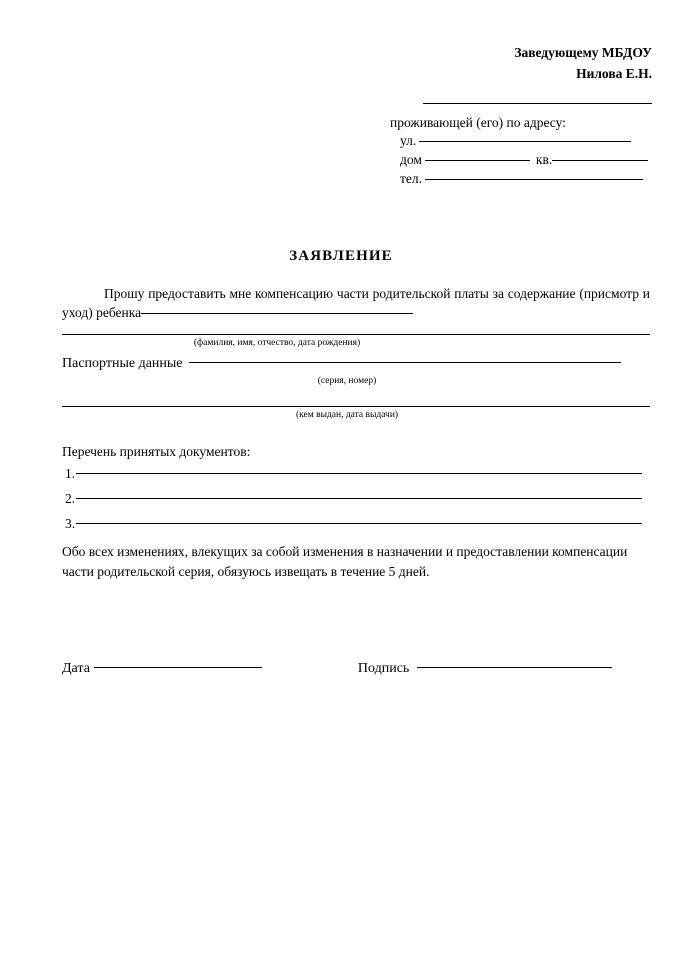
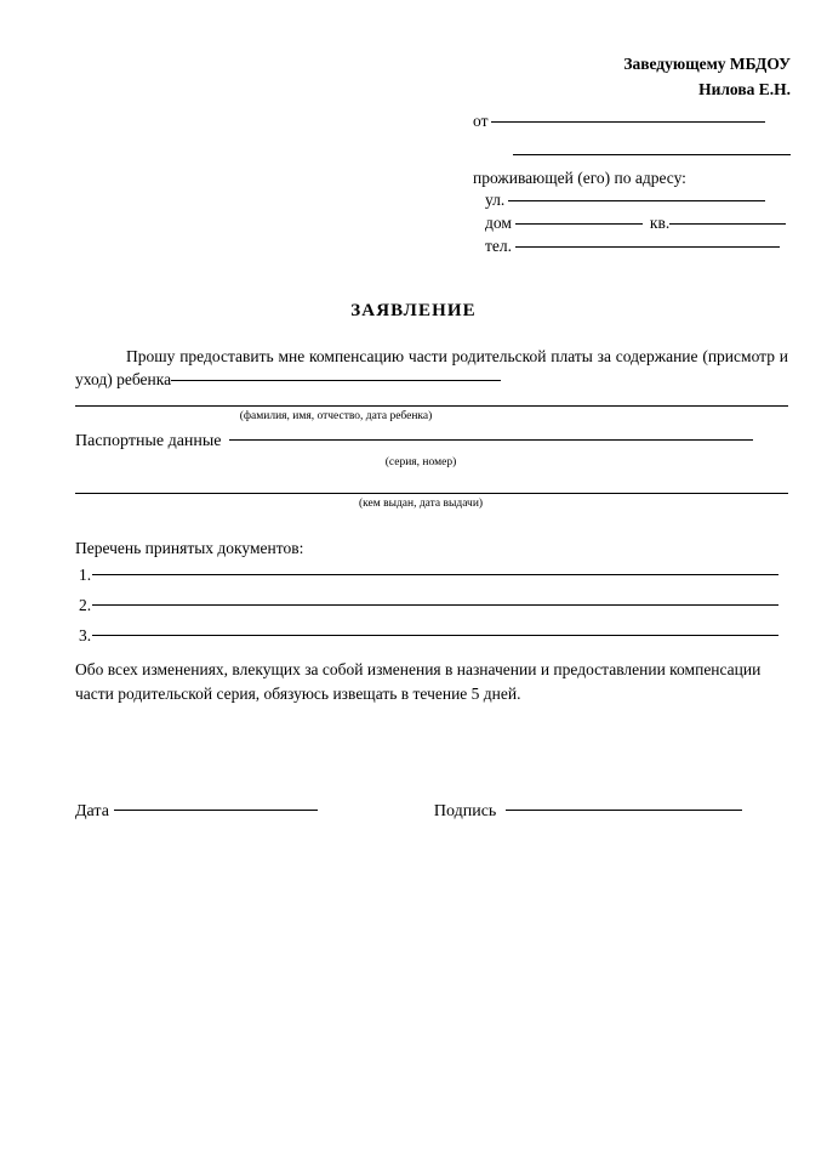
  Заведующему МБДОУ
  Нилова Е.Н.
+ от
  проживающей (его) по адресу:
  ул.
  дом кв.
  тел.
  ЗАЯВЛЕНИЕ
  Прошу предоставить мне компенсацию части родительской платы за содержание (присмотр и уход) ребенка
- (фамилия, имя, отчество, дата рождения)
+ (фамилия, имя, отчество, дата ребенка)
  Паспортные данные
  (серия, номер)
  (кем выдан, дата выдачи)
  Перечень принятых документов:
  1.
  2.
  3.
  Обо всех изменениях, влекущих за собой изменения в назначении и предоставлении компенсации части родительской серия, обязуюсь извещать в течение 5 дней.
  Дата Подпись
